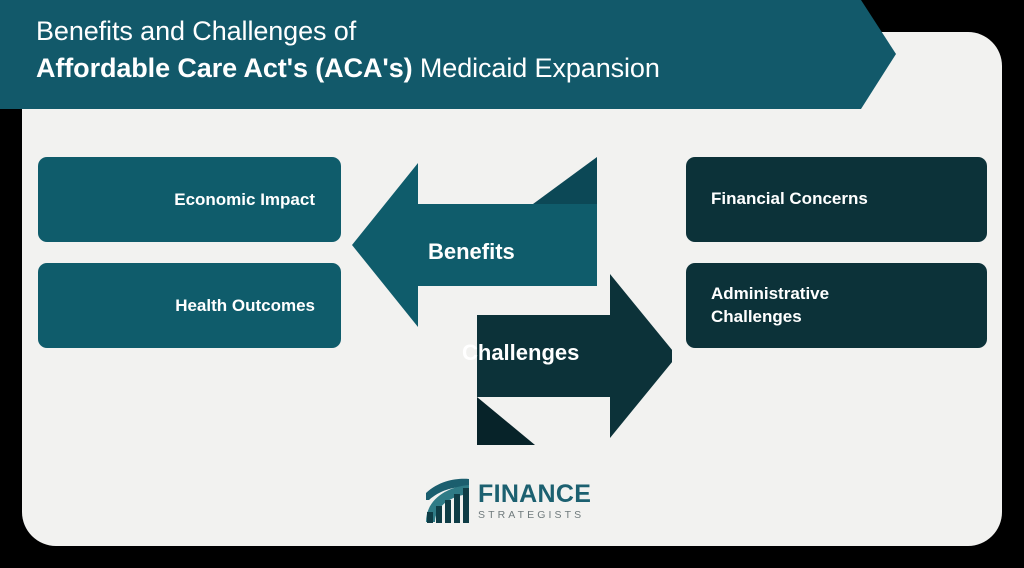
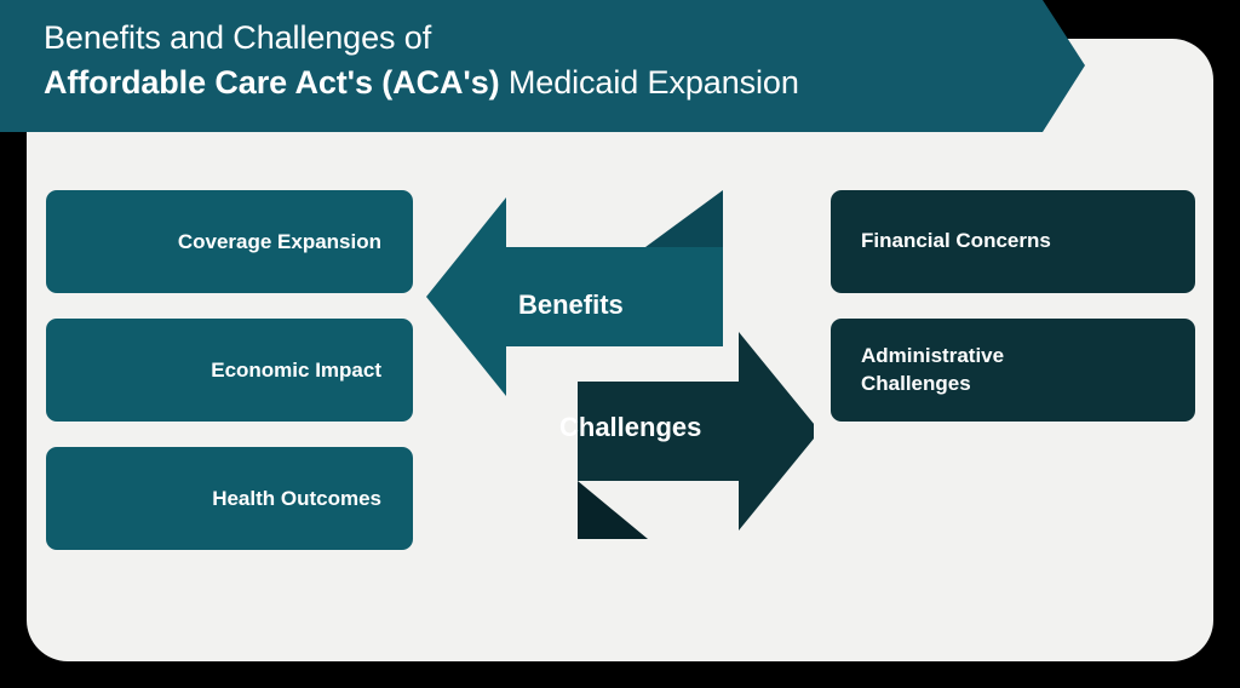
+ Coverage Expansion
  Economic Impact
  Health Outcomes
  Benefits
  Challenges
  Financial Concerns
  Administrative
  Challenges
- FINANCE
- STRATEGISTS
  Benefits and Challenges of
  Affordable Care Act's (ACA's) Medicaid Expansion
